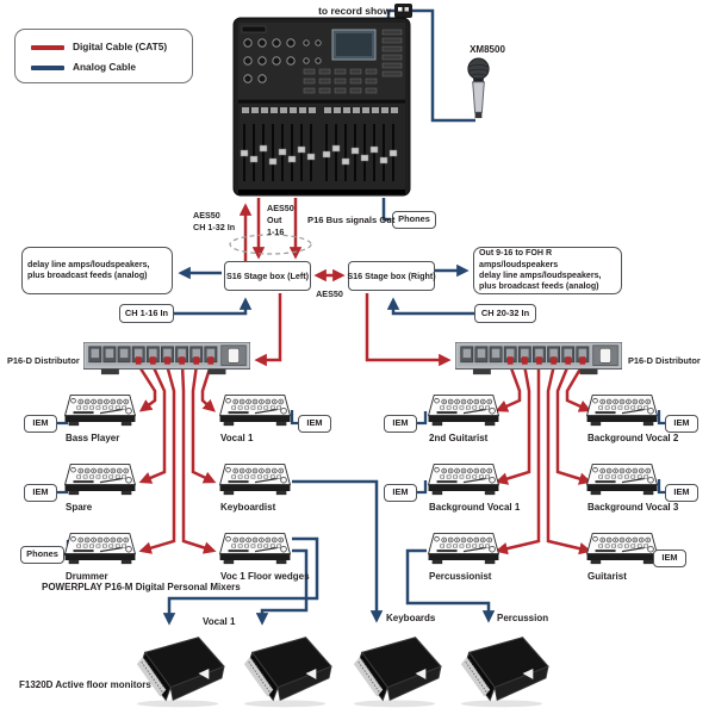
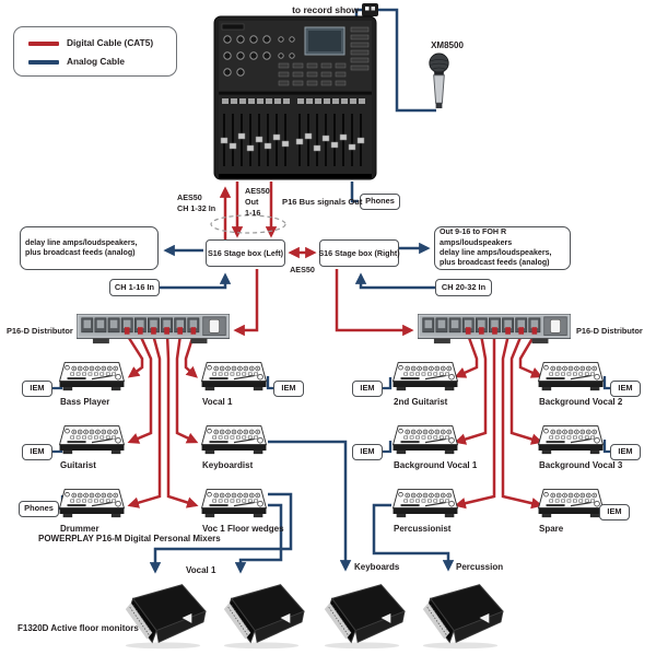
  Digital Cable (CAT5)
  Analog Cable
  to record show
  XM8500
  Phones
  AES50
  CH 1-32 In
  AES50
  Out
  1-16
  P16 Bus signals Out
  delay line amps/loudspeakers,
  plus broadcast feeds (analog)
  S16 Stage box (Left)
  S16 Stage box (Right)
  Out 9-16 to FOH R amps/loudspeakers
  delay line amps/loudspeakers,
  plus broadcast feeds (analog)
  AES50
  CH 1-16 In
  CH 20-32 In
  P16-D Distributor
  P16-D Distributor
  Bass Player
  Vocal 1
  2nd Guitarist
  Background Vocal 2
- Spare
+ Guitarist
  Keyboardist
  Background Vocal 1
  Background Vocal 3
  Drummer
  Voc 1 Floor wedges
  Percussionist
- Guitarist
+ Spare
  IEM
  IEM
  IEM
  IEM
  IEM
  IEM
  IEM
  Phones
  IEM
  POWERPLAY P16-M Digital Personal Mixers
  Vocal 1
  Keyboards
  Percussion
  F1320D Active floor monitors
